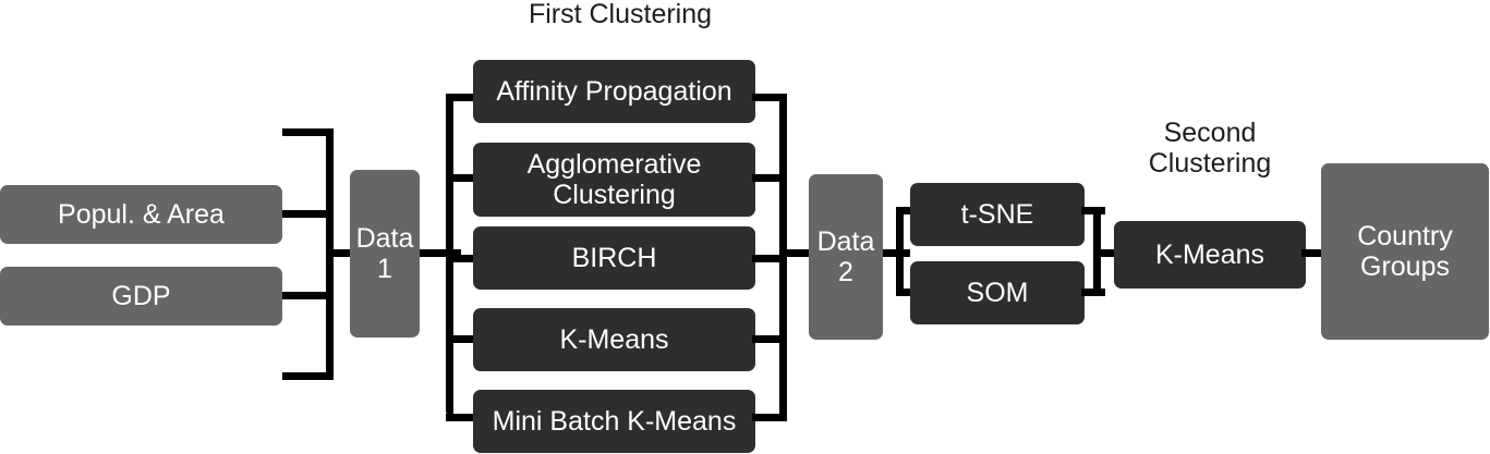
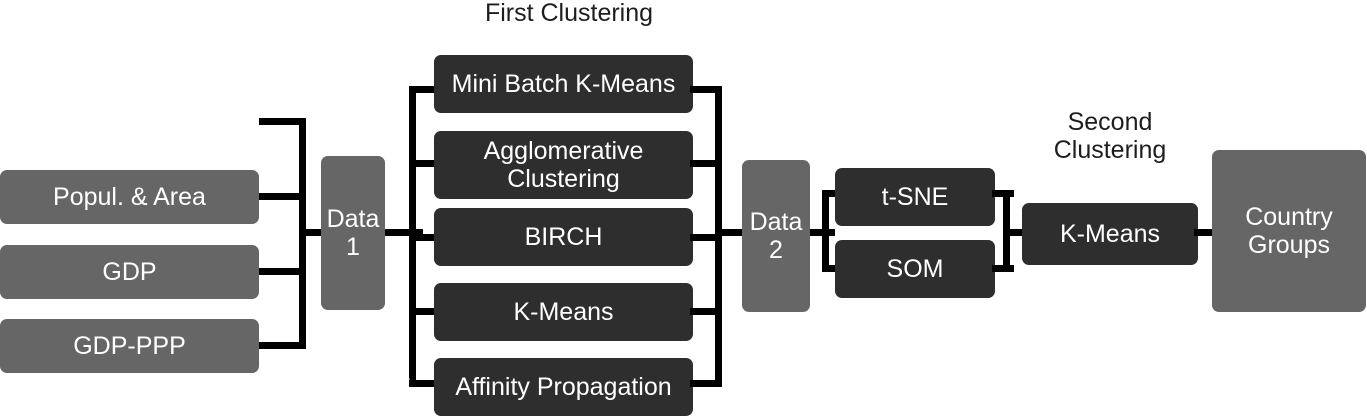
  First Clustering
  Second
  Clustering
  Popul. & Area
  GDP
+ GDP-PPP
  Data
  1
- Affinity Propagation
+ Mini Batch K-Means
  Agglomerative
  Clustering
  BIRCH
  K-Means
- Mini Batch K-Means
+ Affinity Propagation
  Data
  2
  t-SNE
  SOM
  K-Means
  Country
  Groups
